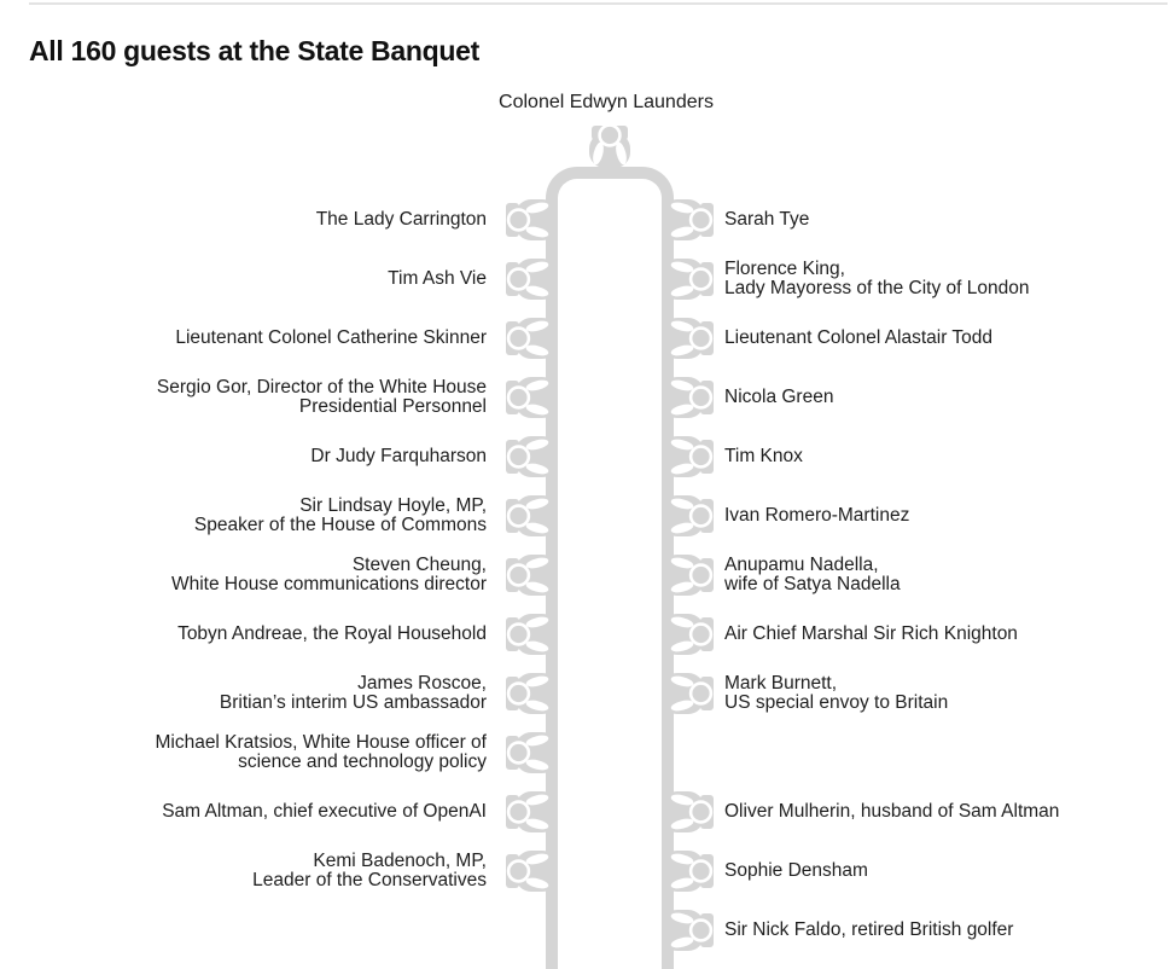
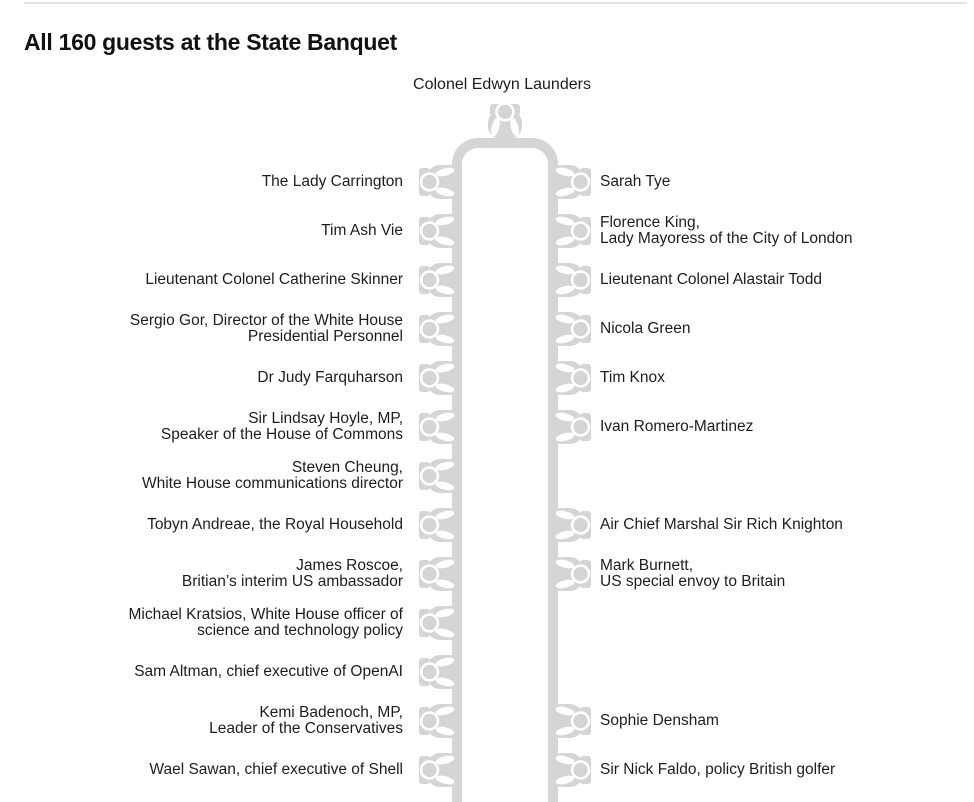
  All 160 guests at the State Banquet
  Colonel Edwyn Launders
  The Lady Carrington
  Tim Ash Vie
  Lieutenant Colonel Catherine Skinner
  Sergio Gor, Director of the White House
  Presidential Personnel
  Dr Judy Farquharson
  Sir Lindsay Hoyle, MP,
  Speaker of the House of Commons
  Steven Cheung,
  White House communications director
  Tobyn Andreae, the Royal Household
  James Roscoe,
  Britian’s interim US ambassador
  Michael Kratsios, White House officer of
  science and technology policy
  Sam Altman, chief executive of OpenAI
  Kemi Badenoch, MP,
  Leader of the Conservatives
+ Wael Sawan, chief executive of Shell
  Sarah Tye
  Florence King,
  Lady Mayoress of the City of London
  Lieutenant Colonel Alastair Todd
  Nicola Green
  Tim Knox
  Ivan Romero-Martinez
- Anupamu Nadella,
- wife of Satya Nadella
  Air Chief Marshal Sir Rich Knighton
  Mark Burnett,
  US special envoy to Britain
- Oliver Mulherin, husband of Sam Altman
  Sophie Densham
- Sir Nick Faldo, retired British golfer
+ Sir Nick Faldo, policy British golfer
